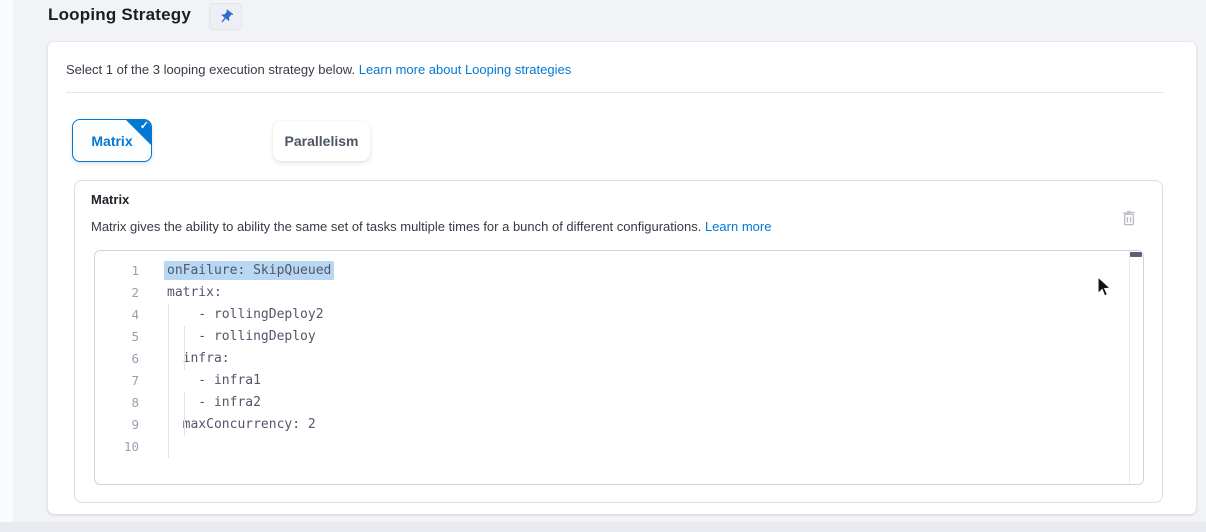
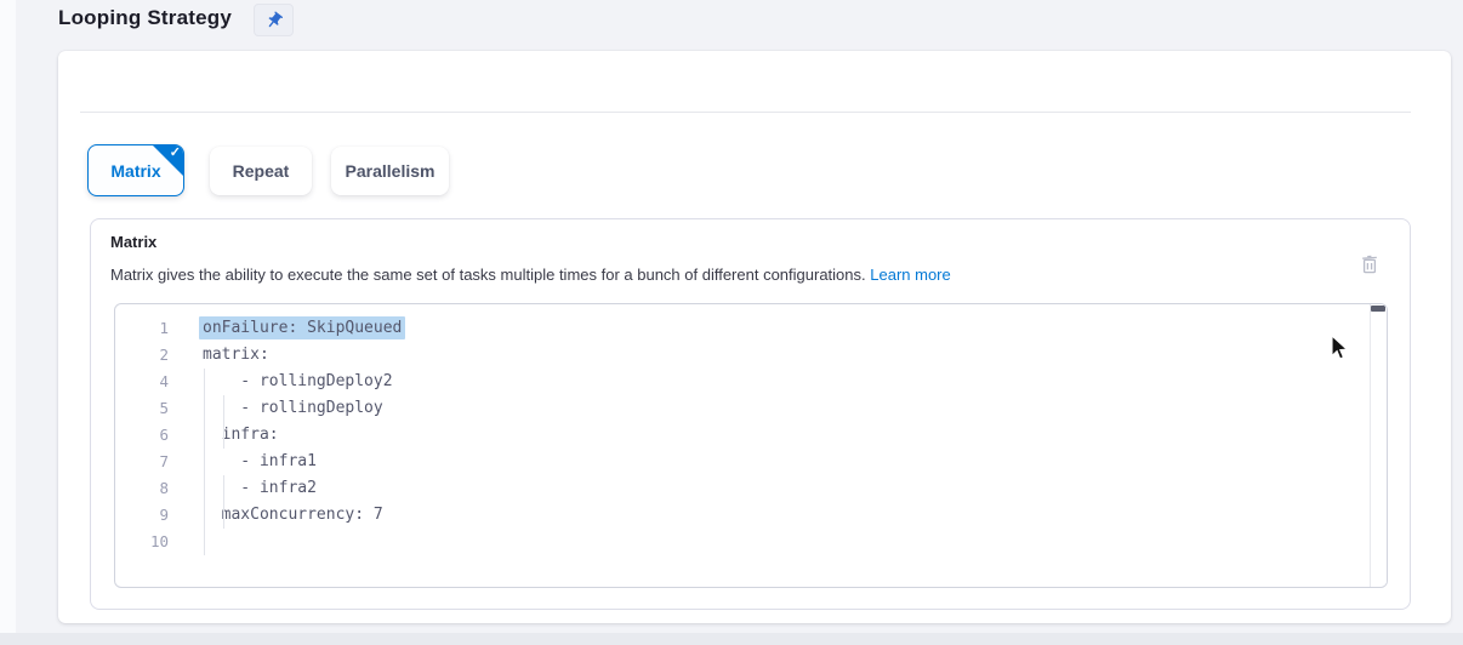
  Looping Strategy
- Select 1 of the 3 looping execution strategy below. Learn more about Looping strategies
  Matrix
  ✓
+ Repeat
  Parallelism
  Matrix
- Matrix gives the ability to ability the same set of tasks multiple times for a bunch of different configurations. Learn more
+ Matrix gives the ability to execute the same set of tasks multiple times for a bunch of different configurations. Learn more
  1
  onFailure: SkipQueued
  2
  matrix:
  4
  - rollingDeploy2
  5
  - rollingDeploy
  6
  infra:
  7
  - infra1
  8
  - infra2
  9
- maxConcurrency: 2
+ maxConcurrency: 7
  10
